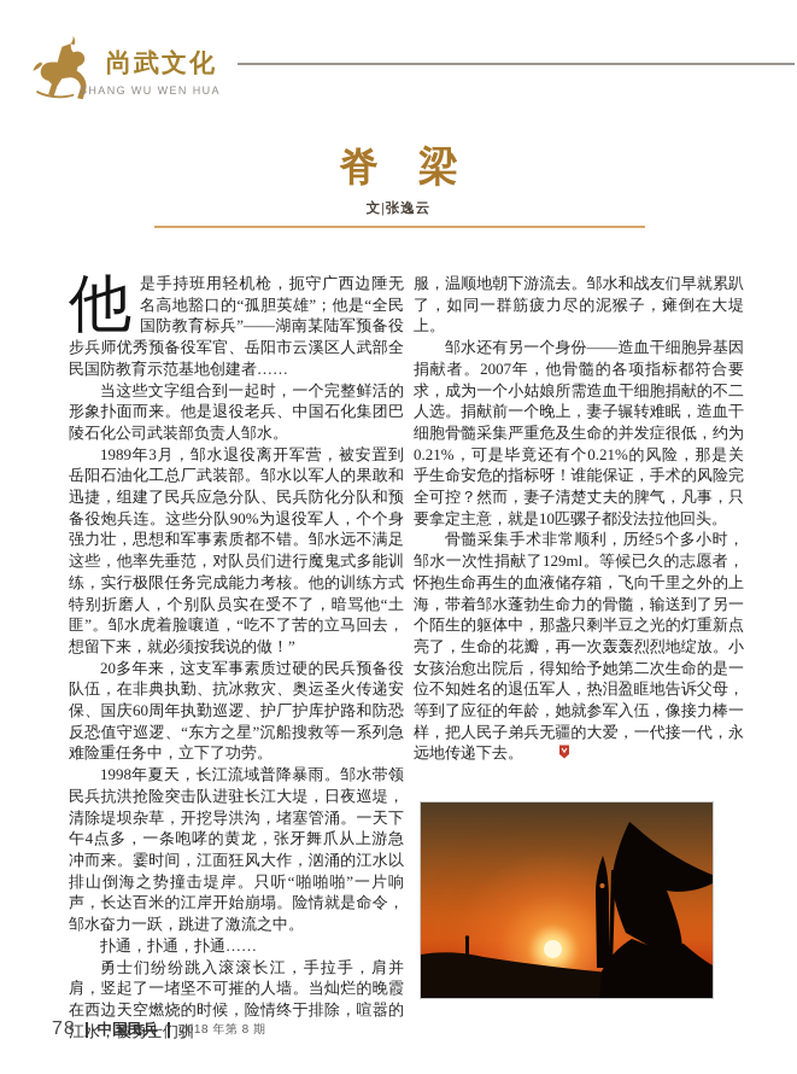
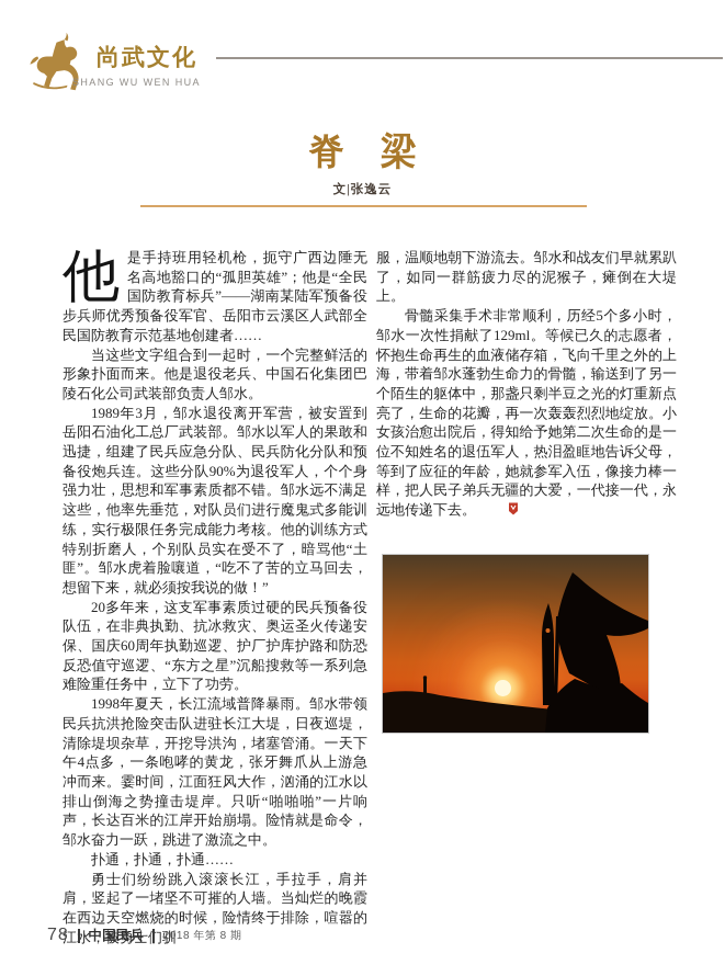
  尚武文化
  SHANG WU WEN HUA
  脊 梁
  文|张逸云
  他
  是手持班用轻机枪，扼守广西边陲无名高地豁口的“孤胆英雄”；他是“全民国防教育标兵”——湖南某陆军预备役步兵师优秀预备役军官、岳阳市云溪区人武部全民国防教育示范基地创建者……
  当这些文字组合到一起时，一个完整鲜活的形象扑面而来。他是退役老兵、中国石化集团巴陵石化公司武装部负责人邹水。
  1989年3月，邹水退役离开军营，被安置到岳阳石油化工总厂武装部。邹水以军人的果敢和迅捷，组建了民兵应急分队、民兵防化分队和预备役炮兵连。这些分队90%为退役军人，个个身强力壮，思想和军事素质都不错。邹水远不满足这些，他率先垂范，对队员们进行魔鬼式多能训练，实行极限任务完成能力考核。他的训练方式特别折磨人，个别队员实在受不了，暗骂他“土匪”。邹水虎着脸嚷道，“吃不了苦的立马回去，想留下来，就必须按我说的做！”
  20多年来，这支军事素质过硬的民兵预备役队伍，在非典执勤、抗冰救灾、奥运圣火传递安保、国庆60周年执勤巡逻、护厂护库护路和防恐反恐值守巡逻、“东方之星”沉船搜救等一系列急难险重任务中，立下了功劳。
  1998年夏天，长江流域普降暴雨。邹水带领民兵抗洪抢险突击队进驻长江大堤，日夜巡堤，清除堤坝杂草，开挖导洪沟，堵塞管涌。一天下午4点多，一条咆哮的黄龙，张牙舞爪从上游急冲而来。霎时间，江面狂风大作，汹涌的江水以排山倒海之势撞击堤岸。只听“啪啪啪”一片响声，长达百米的江岸开始崩塌。险情就是命令，邹水奋力一跃，跳进了激流之中。
  扑通，扑通，扑通……
  勇士们纷纷跳入滚滚长江，手拉手，肩并肩，竖起了一堵坚不可摧的人墙。当灿烂的晚霞在西边天空燃烧的时候，险情终于排除，喧嚣的江水，被勇士们驯
  服，温顺地朝下游流去。邹水和战友们早就累趴了，如同一群筋疲力尽的泥猴子，瘫倒在大堤上。
- 邹水还有另一个身份——造血干细胞异基因捐献者。2007年，他骨髓的各项指标都符合要求，成为一个小姑娘所需造血干细胞捐献的不二人选。捐献前一个晚上，妻子辗转难眠，造血干细胞骨髓采集严重危及生命的并发症很低，约为0.21%，可是毕竟还有个0.21%的风险，那是关乎生命安危的指标呀！谁能保证，手术的风险完全可控？然而，妻子清楚丈夫的脾气，凡事，只要拿定主意，就是10匹骡子都没法拉他回头。
  骨髓采集手术非常顺利，历经5个多小时，邹水一次性捐献了129ml。等候已久的志愿者，怀抱生命再生的血液储存箱，飞向千里之外的上海，带着邹水蓬勃生命力的骨髓，输送到了另一个陌生的躯体中，那盏只剩半豆之光的灯重新点亮了，生命的花瓣，再一次轰轰烈烈地绽放。小女孩治愈出院后，得知给予她第二次生命的是一位不知姓名的退伍军人，热泪盈眶地告诉父母，等到了应征的年龄，她就参军入伍，像接力棒一样，把人民子弟兵无疆的大爱，一代接一代，永远地传递下去。
  78
  中国民兵
  2018 年第 8 期
